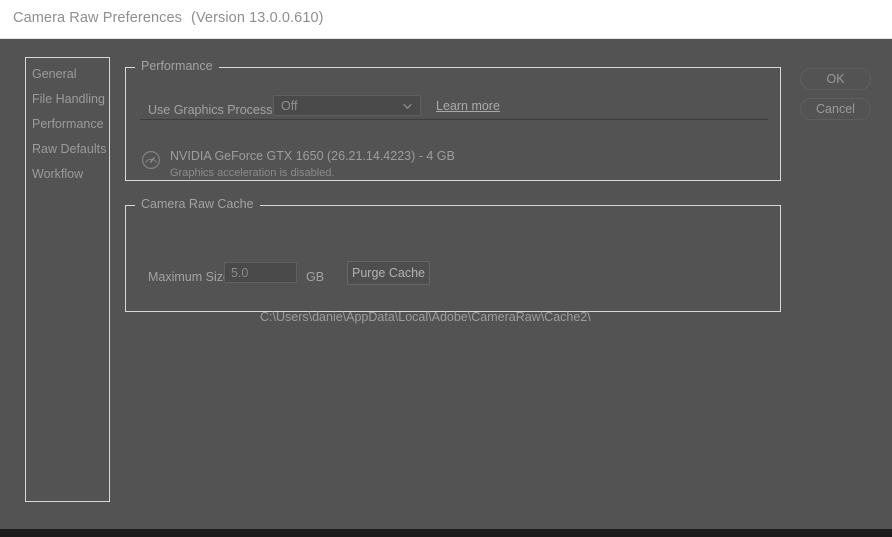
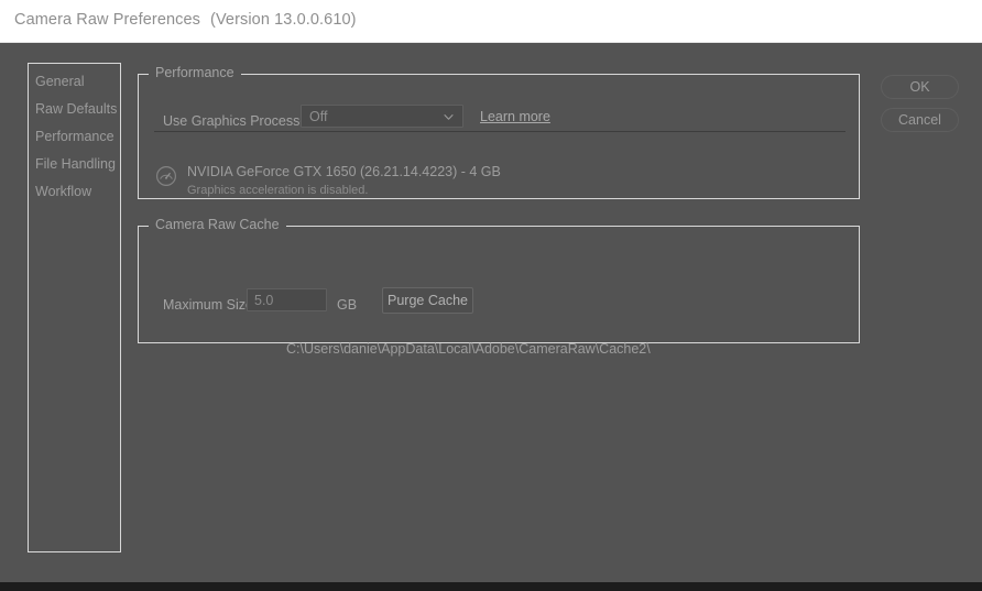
  Camera Raw Preferences (Version 13.0.0.610)
  General
- File Handling
+ Raw Defaults
  Performance
- Raw Defaults
+ File Handling
  Workflow
  Performance
  Use Graphics Process
  Off
  Learn more
  NVIDIA GeForce GTX 1650 (26.21.14.4223) - 4 GB
  Graphics acceleration is disabled.
  Camera Raw Cache
  Maximum Siz
  5.0
  GB
  Purge Cache
  C:\Users\danie\AppData\Local\Adobe\CameraRaw\Cache2\
  OK
  Cancel
